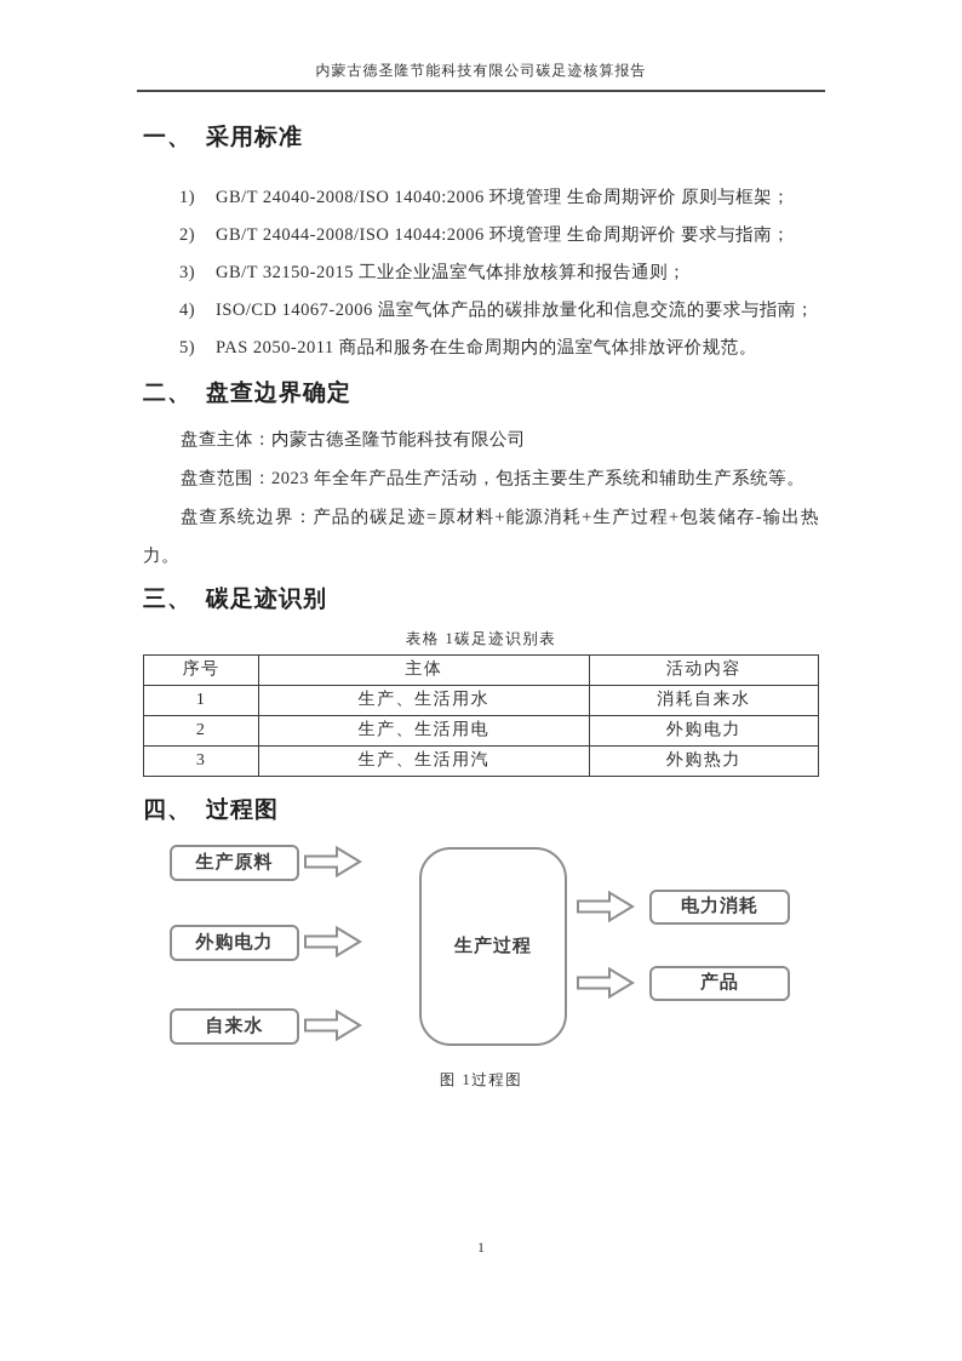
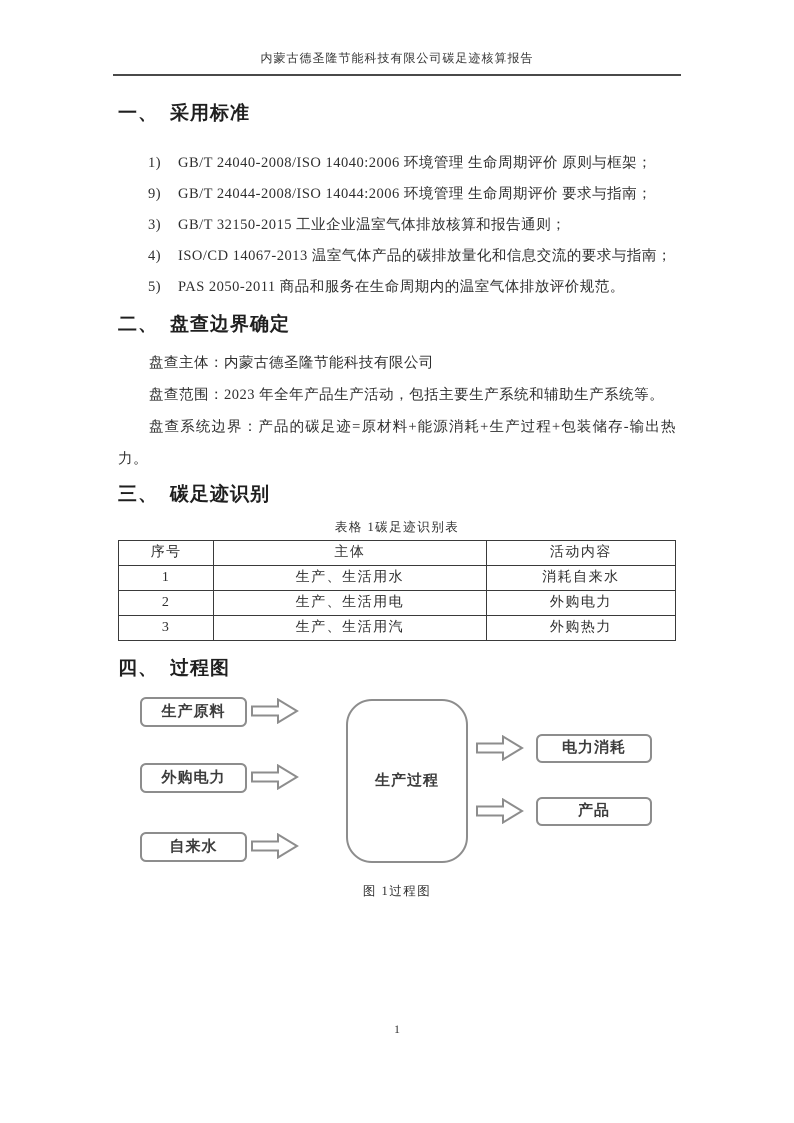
  内蒙古德圣隆节能科技有限公司碳足迹核算报告
  一、 采用标准
  1)
  GB/T 24040-2008/ISO 14040:2006 环境管理 生命周期评价 原则与框架；
- 2)
+ 9)
  GB/T 24044-2008/ISO 14044:2006 环境管理 生命周期评价 要求与指南；
  3)
  GB/T 32150-2015 工业企业温室气体排放核算和报告通则；
  4)
- ISO/CD 14067-2006 温室气体产品的碳排放量化和信息交流的要求与指南；
+ ISO/CD 14067-2013 温室气体产品的碳排放量化和信息交流的要求与指南；
  5)
  PAS 2050-2011 商品和服务在生命周期内的温室气体排放评价规范。
  二、 盘查边界确定
  盘查主体：内蒙古德圣隆节能科技有限公司
  盘查范围：2023 年全年产品生产活动，包括主要生产系统和辅助生产系统等。
  盘查系统边界：产品的碳足迹=原材料+能源消耗+生产过程+包装储存-输出热力。
  三、 碳足迹识别
  表格 1碳足迹识别表
  序号	主体	活动内容
  1	生产、生活用水	消耗自来水
  2	生产、生活用电	外购电力
  3	生产、生活用汽	外购热力
  四、 过程图
  生产原料
  外购电力
  自来水
  生产过程
  电力消耗
  产品
  图 1过程图
  1
